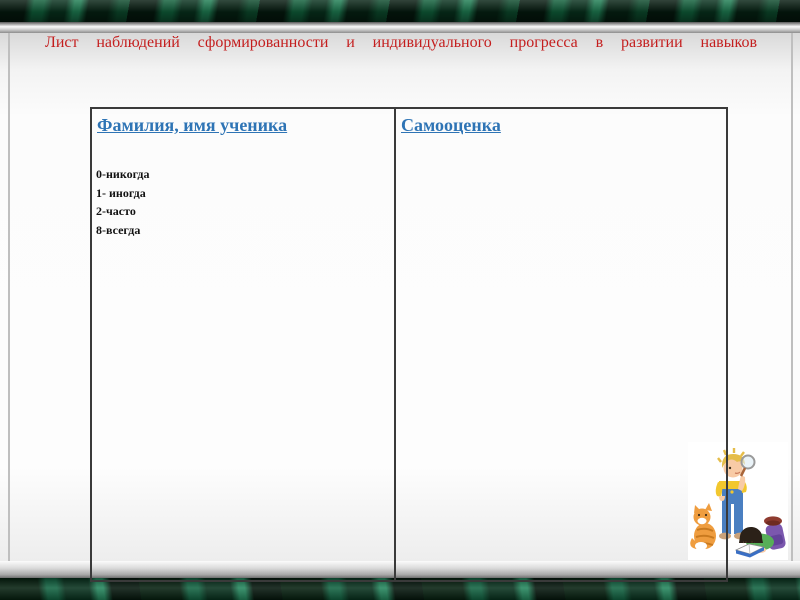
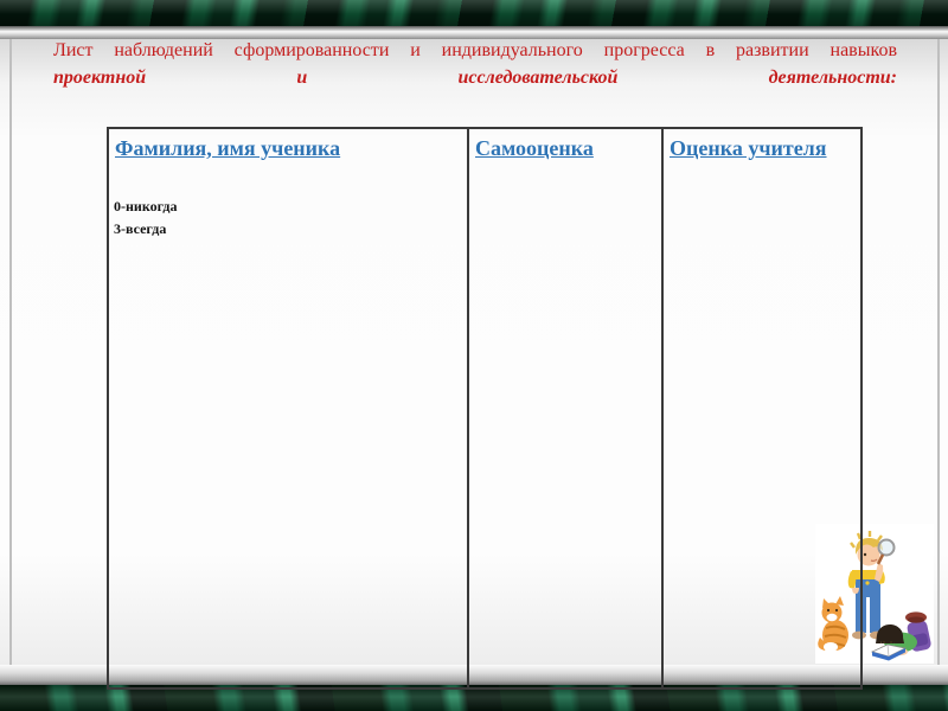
  Лист наблюдений сформированности и индивидуального прогресса в развитии навыков
+ проектной и исследовательской деятельности:
  Фамилия, имя ученика
  0-никогда
- 1- иногда
- 2-часто
- 8-всегда
+ 3-всегда
  Самооценка
+ Оценка учителя
